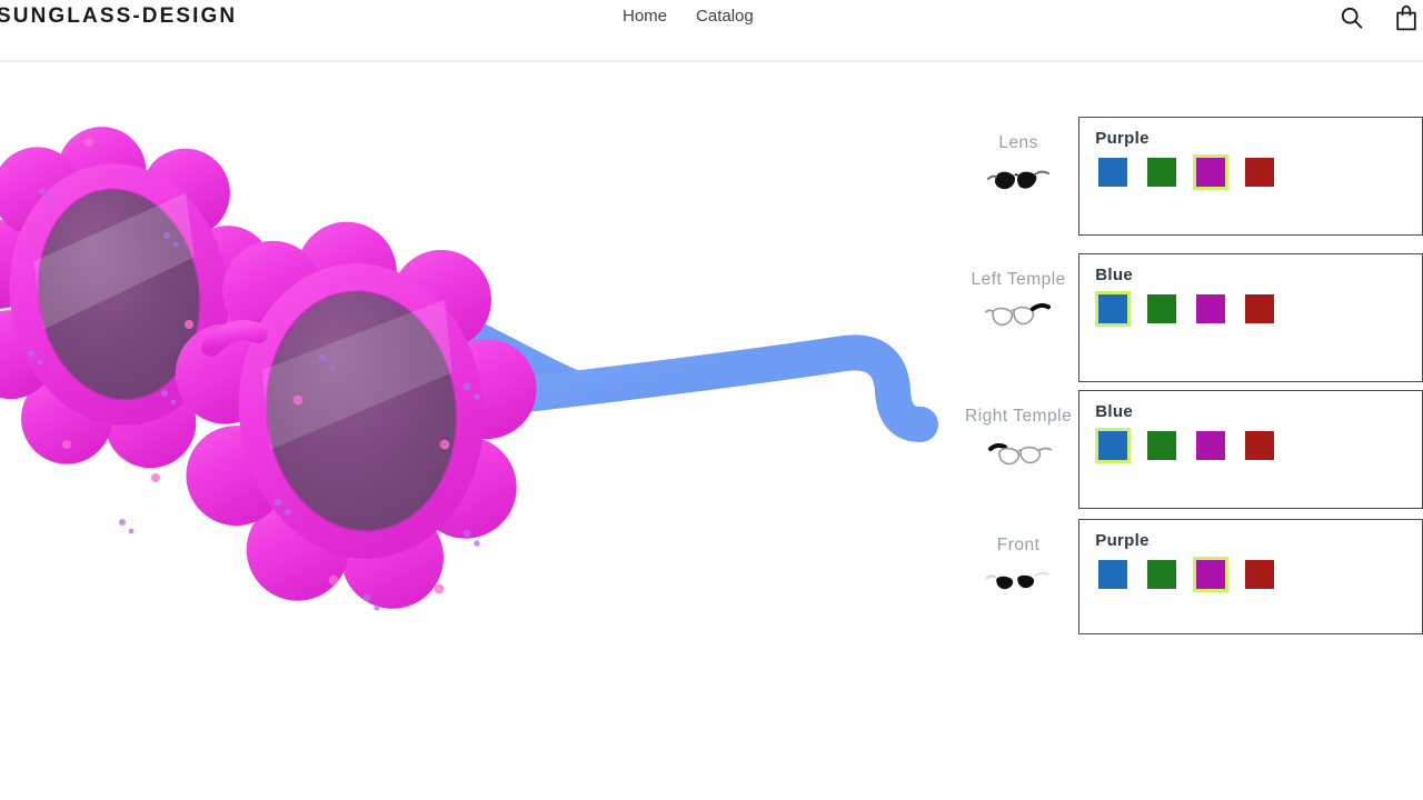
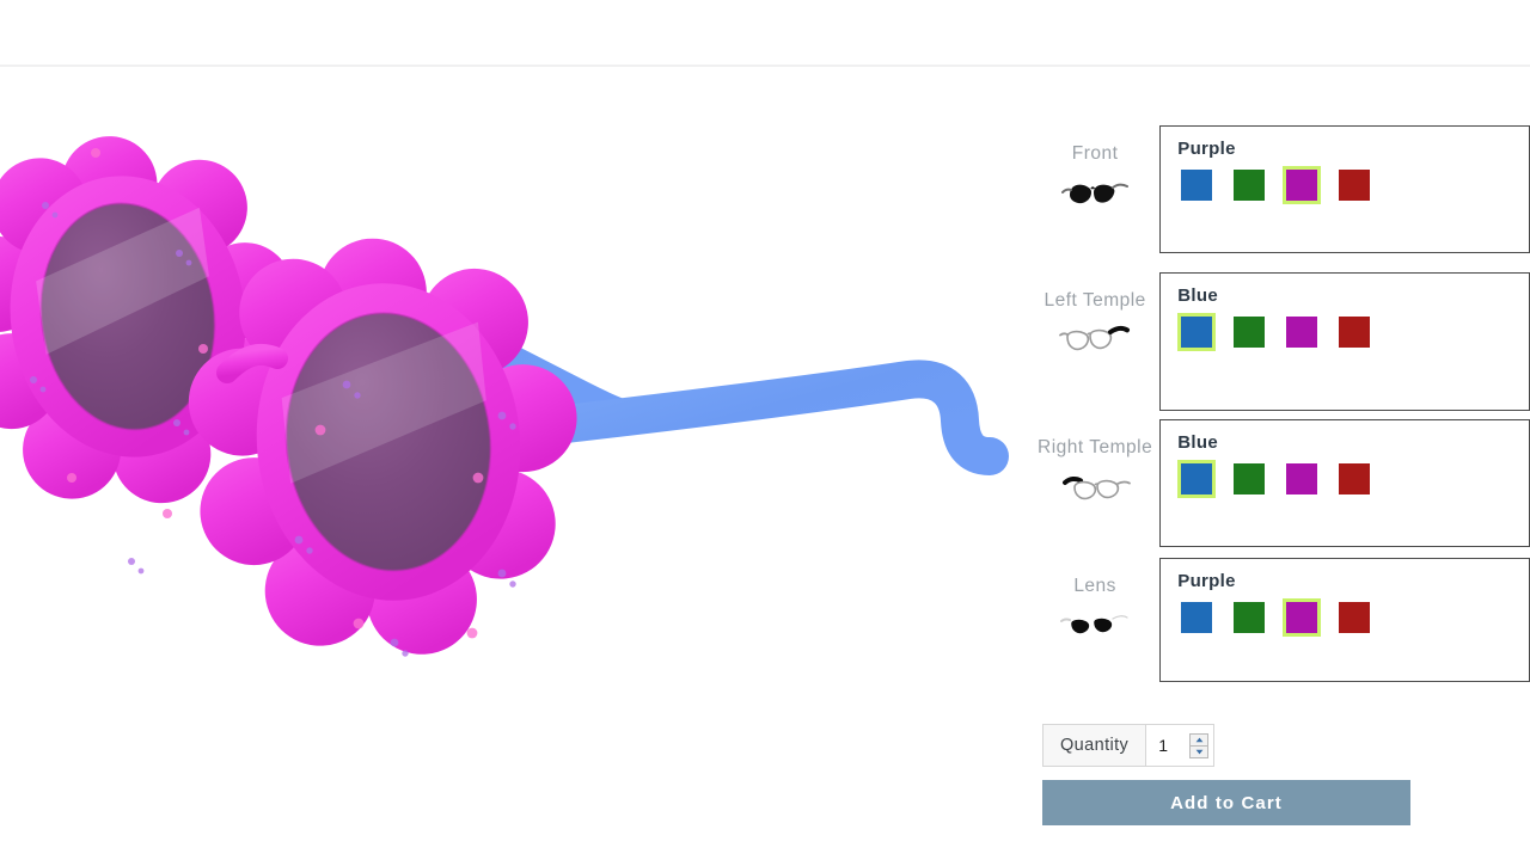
- SUNGLASS-DESIGN
- Home
- Catalog
- Lens
+ Front
  Purple
  Left Temple
  Blue
  Right Temple
  Blue
- Front
+ Lens
  Purple
+ Quantity
+ 1
+ Add to Cart
